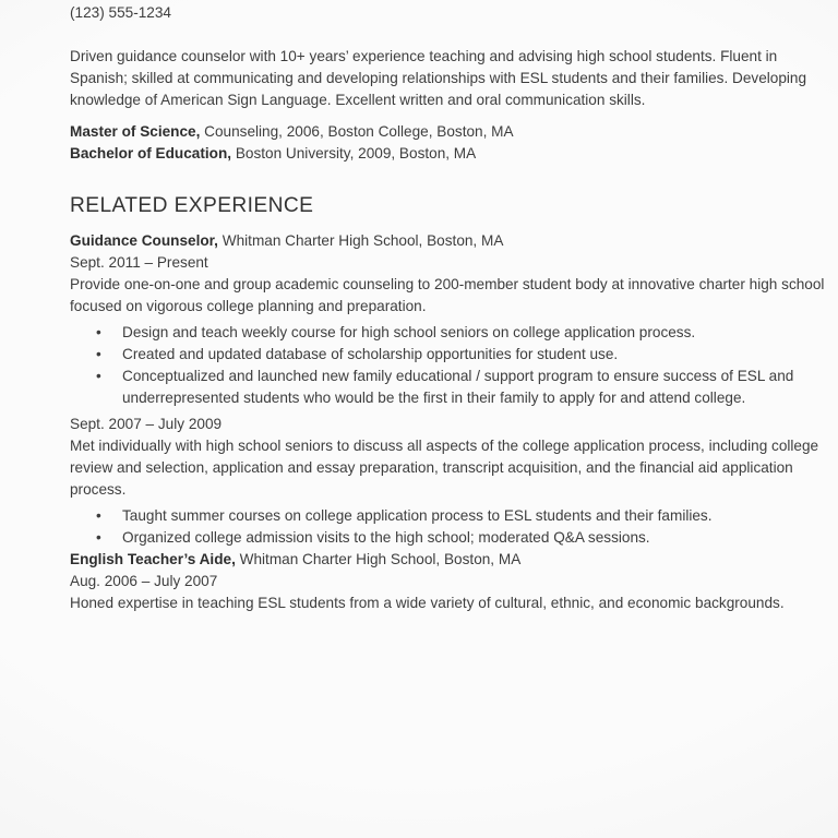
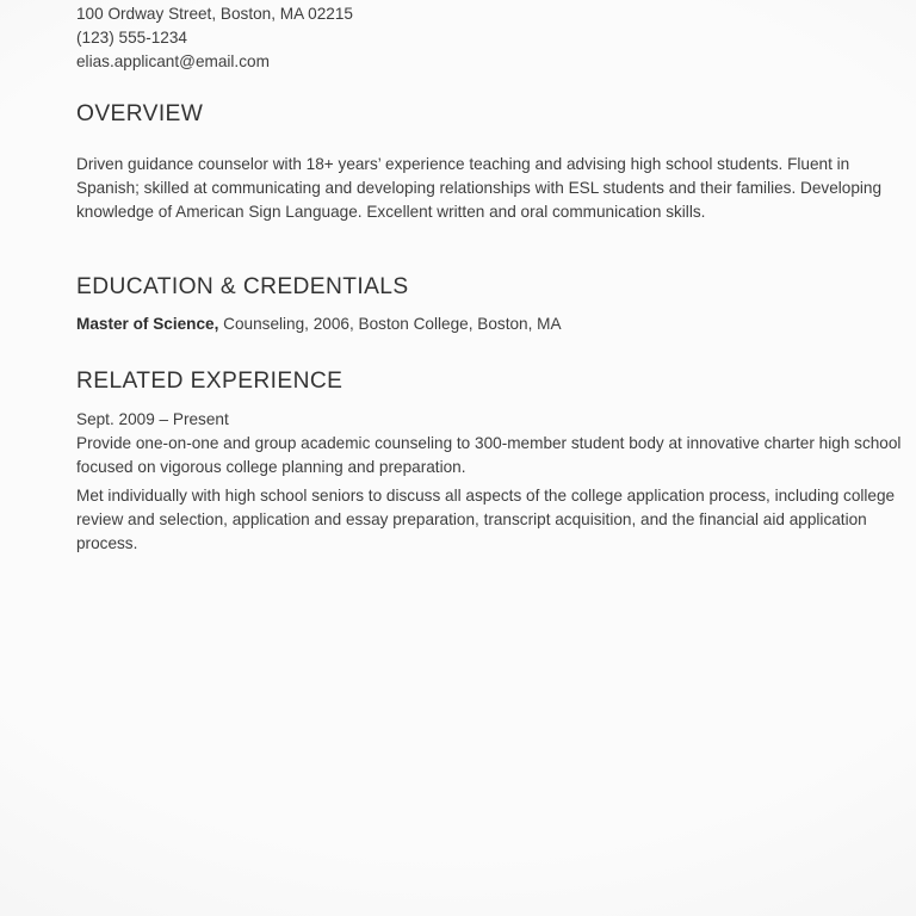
+ 100 Ordway Street, Boston, MA 02215
  (123) 555-1234
+ elias.applicant@email.com
+ OVERVIEW
- Driven guidance counselor with 10+ years’ experience teaching and advising high school students. Fluent in Spanish; skilled at communicating and developing relationships with ESL students and their families. Developing knowledge of American Sign Language. Excellent written and oral communication skills.
+ Driven guidance counselor with 18+ years’ experience teaching and advising high school students. Fluent in Spanish; skilled at communicating and developing relationships with ESL students and their families. Developing knowledge of American Sign Language. Excellent written and oral communication skills.
+ EDUCATION & CREDENTIALS
  Master of Science, Counseling, 2006, Boston College, Boston, MA
- Bachelor of Education, Boston University, 2009, Boston, MA
  RELATED EXPERIENCE
- Guidance Counselor, Whitman Charter High School, Boston, MA
- Sept. 2011 – Present
+ Sept. 2009 – Present
- Provide one-on-one and group academic counseling to 200-member student body at innovative charter high school focused on vigorous college planning and preparation.
+ Provide one-on-one and group academic counseling to 300-member student body at innovative charter high school focused on vigorous college planning and preparation.
- Design and teach weekly course for high school seniors on college application process.
- Created and updated database of scholarship opportunities for student use.
- Conceptualized and launched new family educational / support program to ensure success of ESL and underrepresented students who would be the first in their family to apply for and attend college.
- Sept. 2007 – July 2009
  Met individually with high school seniors to discuss all aspects of the college application process, including college review and selection, application and essay preparation, transcript acquisition, and the financial aid application process.
- Taught summer courses on college application process to ESL students and their families.
- Organized college admission visits to the high school; moderated Q&A sessions.
- English Teacher’s Aide, Whitman Charter High School, Boston, MA
- Aug. 2006 – July 2007
- Honed expertise in teaching ESL students from a wide variety of cultural, ethnic, and economic backgrounds.
